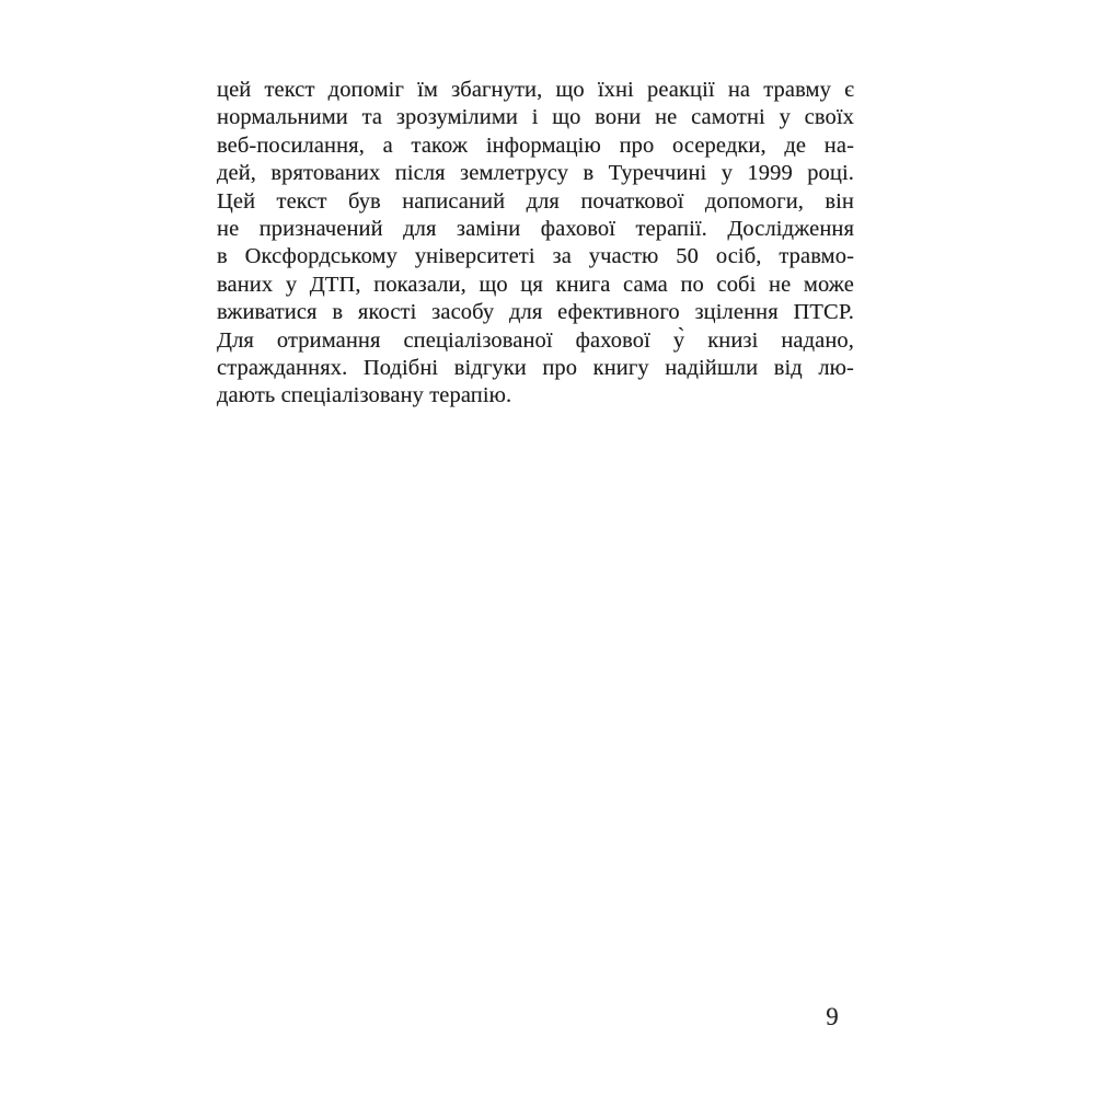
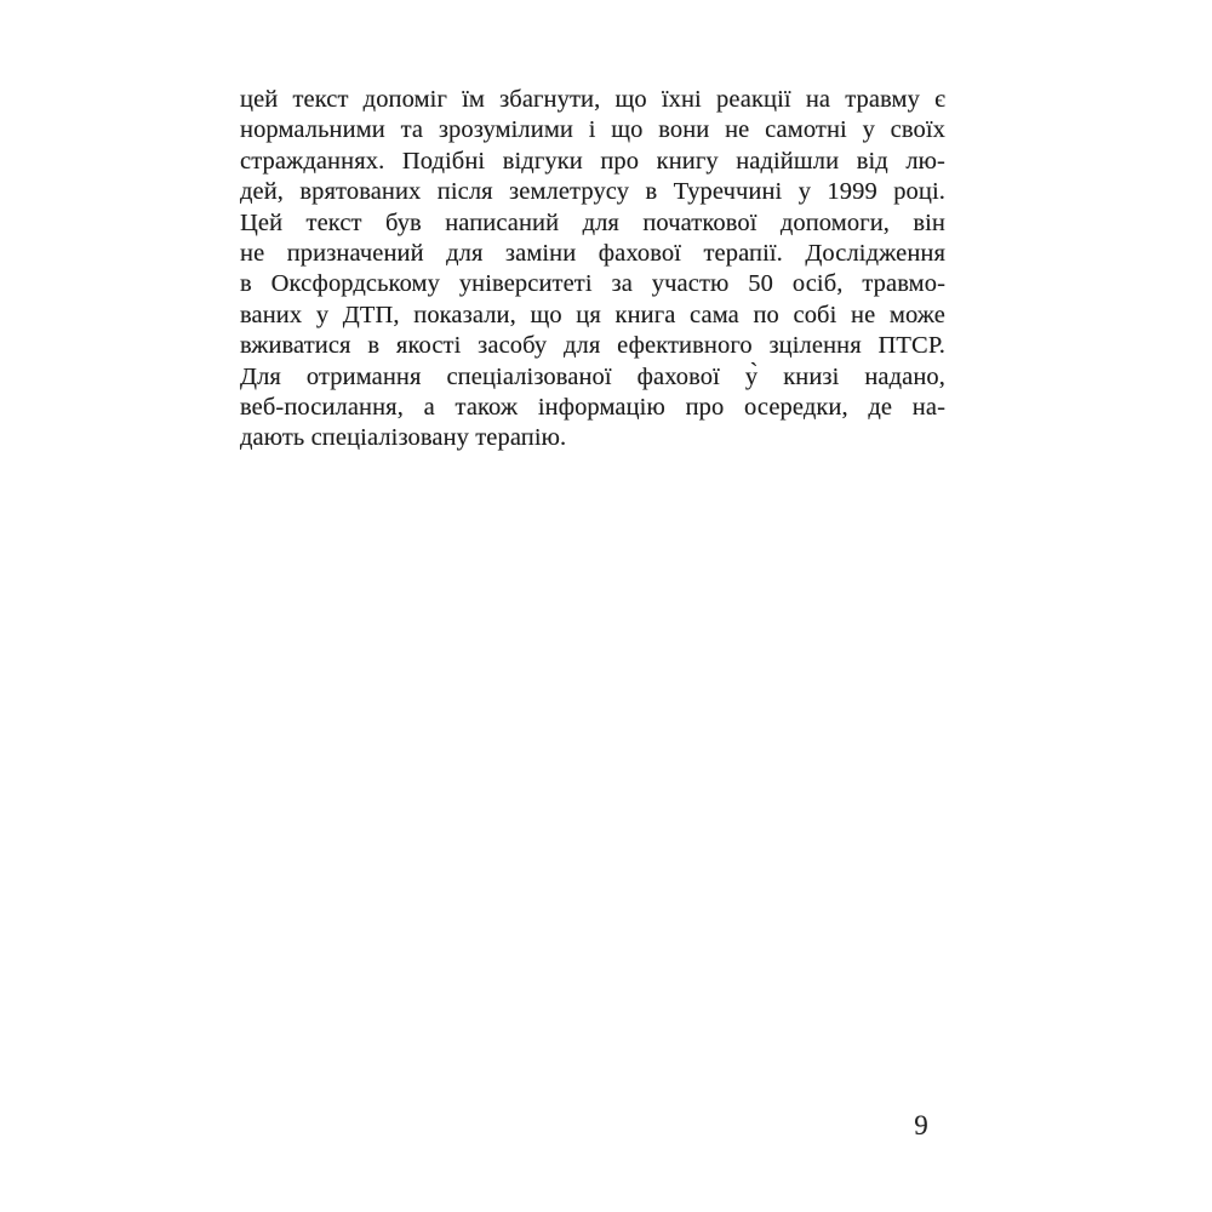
  цей текст допоміг їм збагнути, що їхні реакції на травму є
  нормальними та зрозумілими і що вони не самотні у своїх
- веб-посилання, а також інформацію про осередки, де на-
+ стражданнях. Подібні відгуки про книгу надійшли від лю-
  дей, врятованих після землетрусу в Туреччині у 1999 році.
  Цей текст був написаний для початкової допомоги, він
  не призначений для заміни фахової терапії. Дослідження
  в Оксфордському університеті за участю 50 осіб, травмо-
  ваних у ДТП, показали, що ця книга сама по собі не може
  вживатися в якості засобу для ефективного зцілення ПТСР.
  Для отримання спеціалізованої фахової у̀ книзі надано,
- стражданнях. Подібні відгуки про книгу надійшли від лю-
+ веб-посилання, а також інформацію про осередки, де на-
  дають спеціалізовану терапію.
  9
